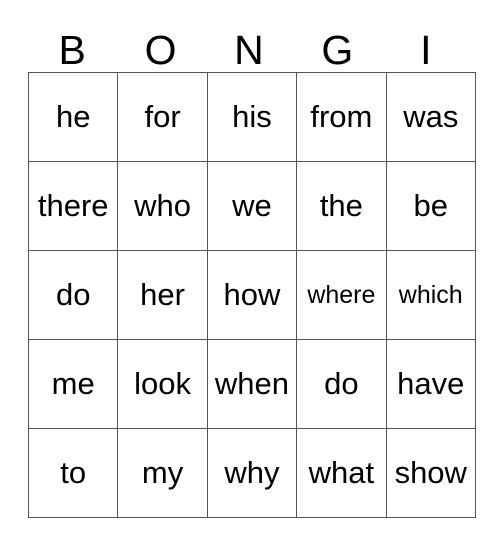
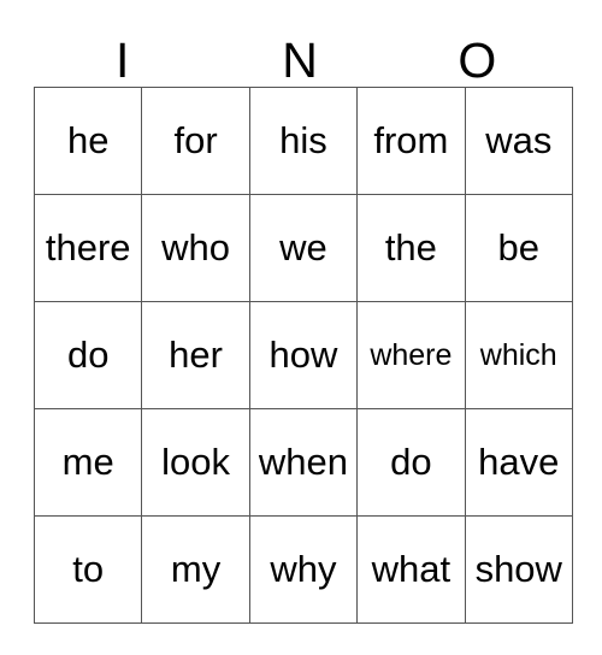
- B
- O
+ I
  N
- G
- I
+ O
  he	for	his	from	was
  there	who	we	the	be
  do	her	how	where	which
  me	look	when	do	have
  to	my	why	what	show
